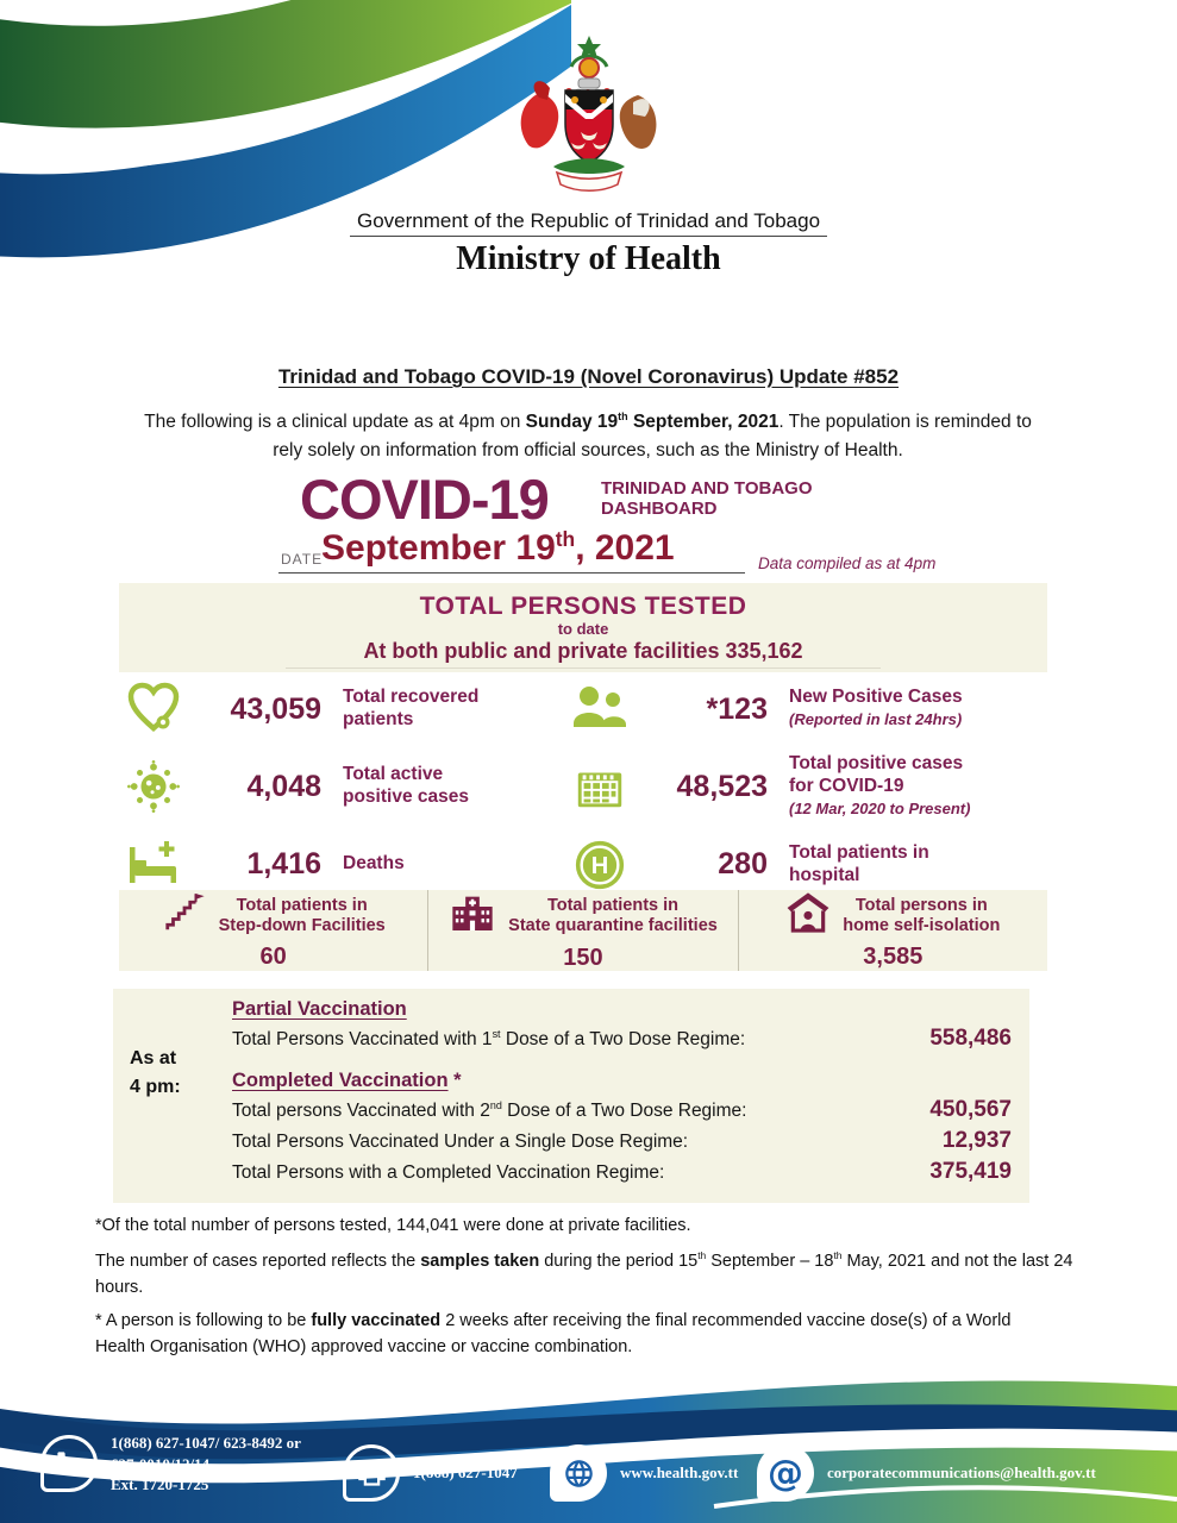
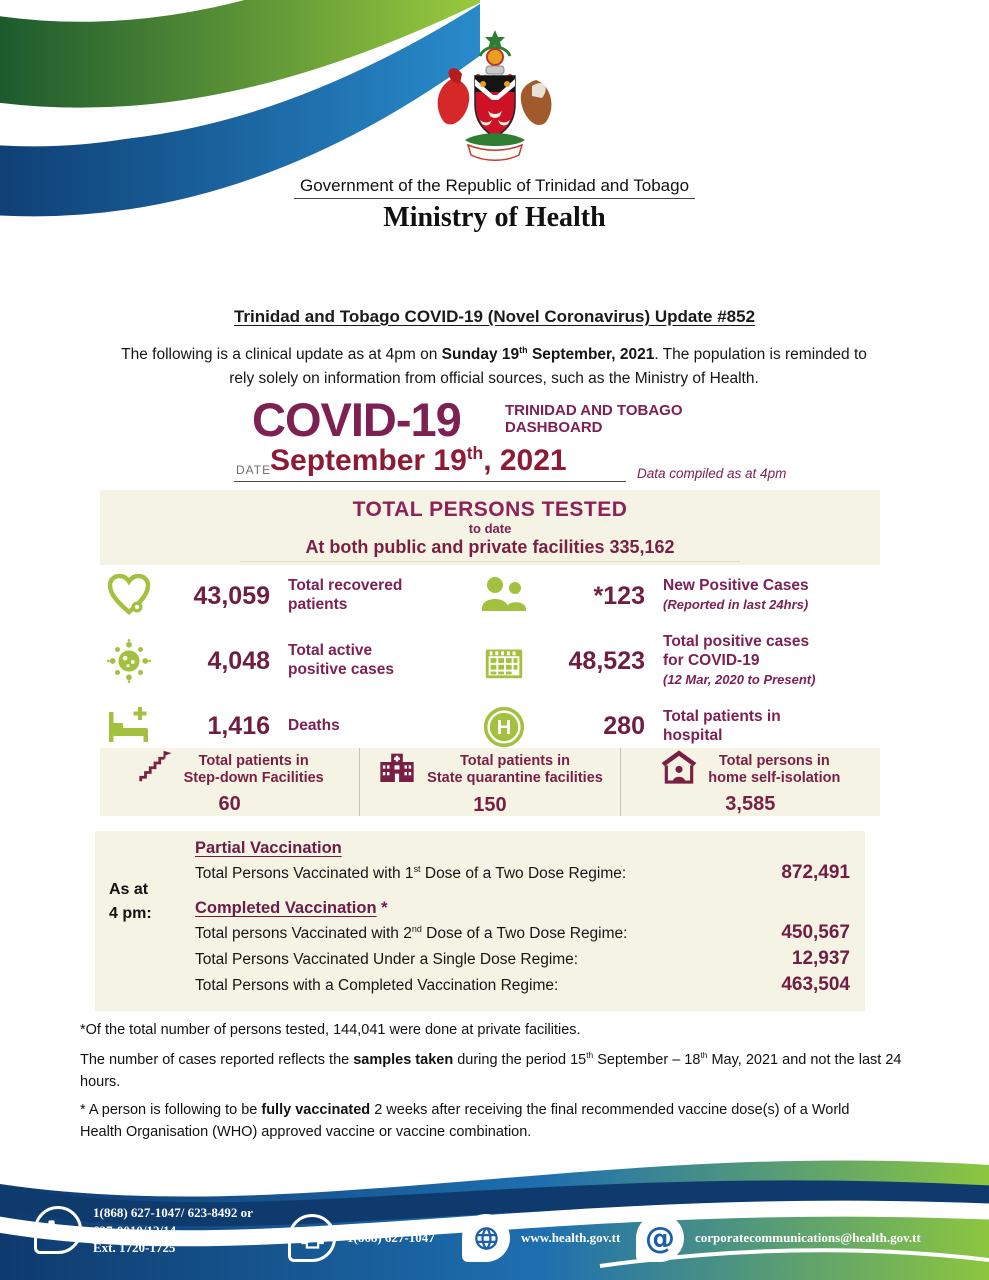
  Government of the Republic of Trinidad and Tobago
  Ministry of Health
  Trinidad and Tobago COVID-19 (Novel Coronavirus) Update #852
  The following is a clinical update as at 4pm on Sunday 19th September, 2021. The population is reminded to rely solely on information from official sources, such as the Ministry of Health.
  COVID-19
  TRINIDAD AND TOBAGO
  DASHBOARD
  DATE
  September 19th, 2021
  Data compiled as at 4pm
  TOTAL PERSONS TESTED
  to date
  At both public and private facilities 335,162
  43,059
  Total recovered
  patients
  4,048
  Total active
  positive cases
  1,416
  Deaths
  *123
  New Positive Cases
  (Reported in last 24hrs)
  48,523
  Total positive cases
  for COVID-19
  (12 Mar, 2020 to Present)
  H
  280
  Total patients in
  hospital
  Total patients in
  Step-down Facilities
  60
  Total patients in
  State quarantine facilities
  150
  Total persons in
  home self-isolation
  3,585
  As at
  4 pm:
  Partial Vaccination
  Total Persons Vaccinated with 1st Dose of a Two Dose Regime:
- 558,486
+ 872,491
  Completed Vaccination *
  Total persons Vaccinated with 2nd Dose of a Two Dose Regime:
  450,567
  Total Persons Vaccinated Under a Single Dose Regime:
  12,937
  Total Persons with a Completed Vaccination Regime:
- 375,419
+ 463,504
  *Of the total number of persons tested, 144,041 were done at private facilities.
  The number of cases reported reflects the samples taken during the period 15th September – 18th May, 2021 and not the last 24 hours.
  * A person is following to be fully vaccinated 2 weeks after receiving the final recommended vaccine dose(s) of a World Health Organisation (WHO) approved vaccine or vaccine combination.
  1(868) 627-1047/ 623-8492 or
  627-0010/12/14
  Ext. 1720-1725
  1(868) 627-1047
  www.health.gov.tt
  @
  corporatecommunications@health.gov.tt
